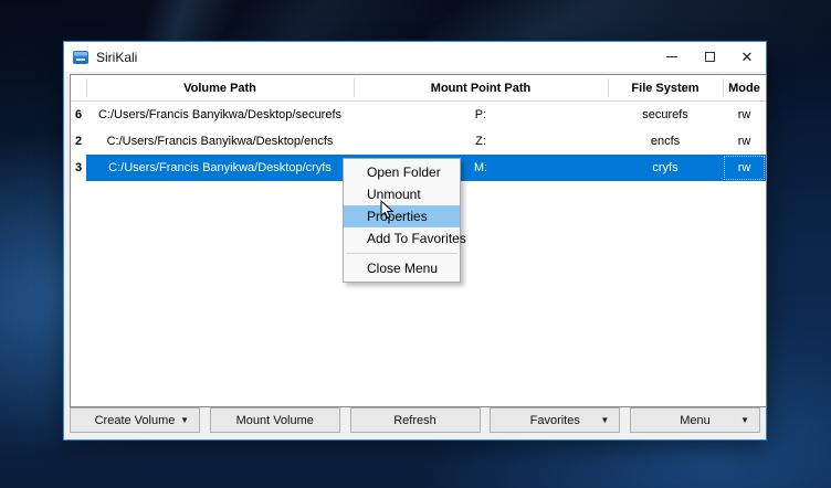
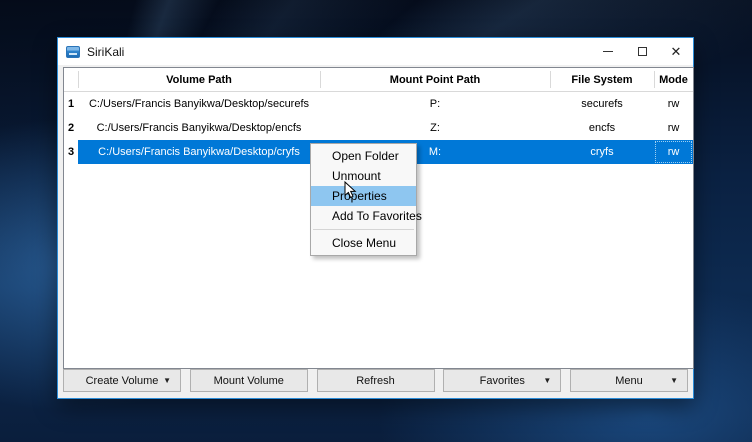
  SiriKali
  ✕
  Volume Path
  Mount Point Path
  File System
  Mode
- 6
+ 1
  C:/Users/Francis Banyikwa/Desktop/securefs
  P:
  securefs
  rw
  2
  C:/Users/Francis Banyikwa/Desktop/encfs
  Z:
  encfs
  rw
  3
  C:/Users/Francis Banyikwa/Desktop/cryfs
  M:
  cryfs
  rw
  Create Volume
  ▼
  Mount Volume
  Refresh
  Favorites
  ▼
  Menu
  ▼
  Open Folder
  Unmount
  Properties
  Add To Favorites
  Close Menu
